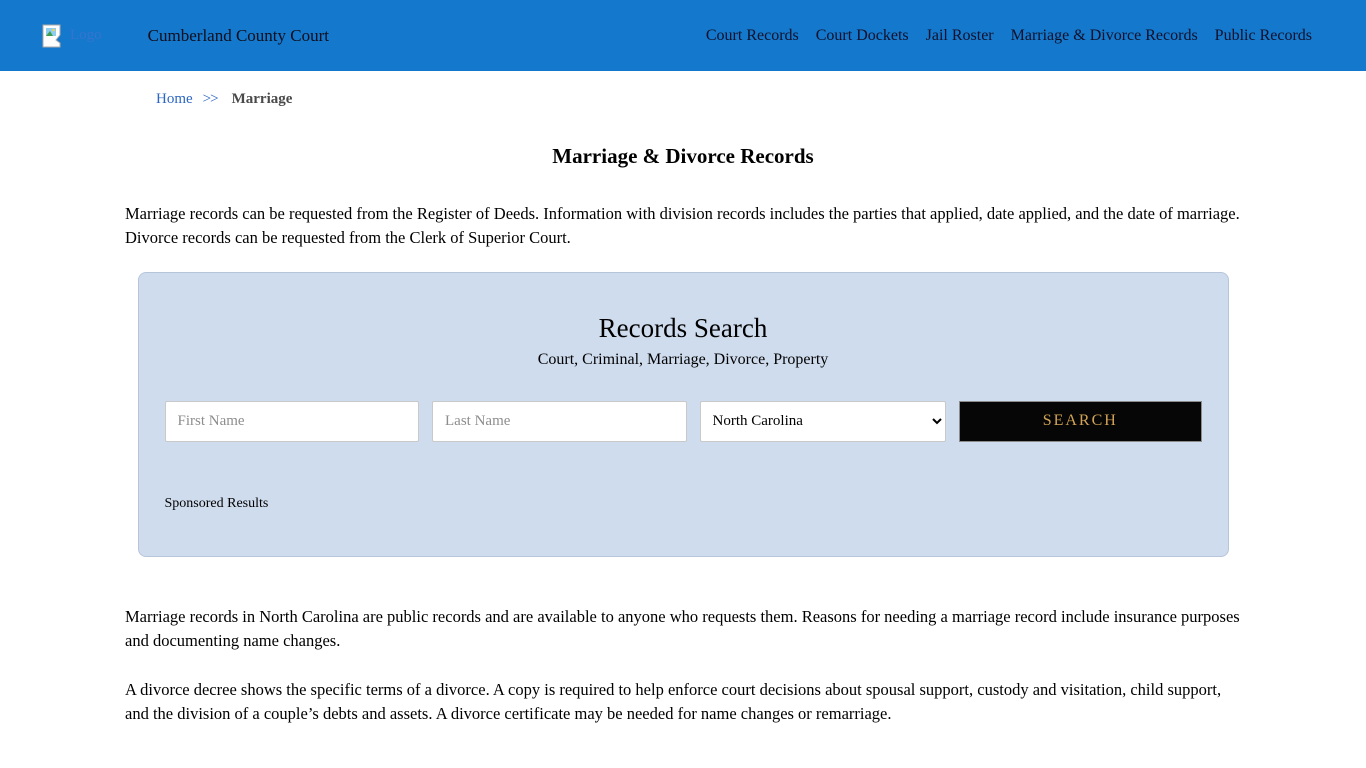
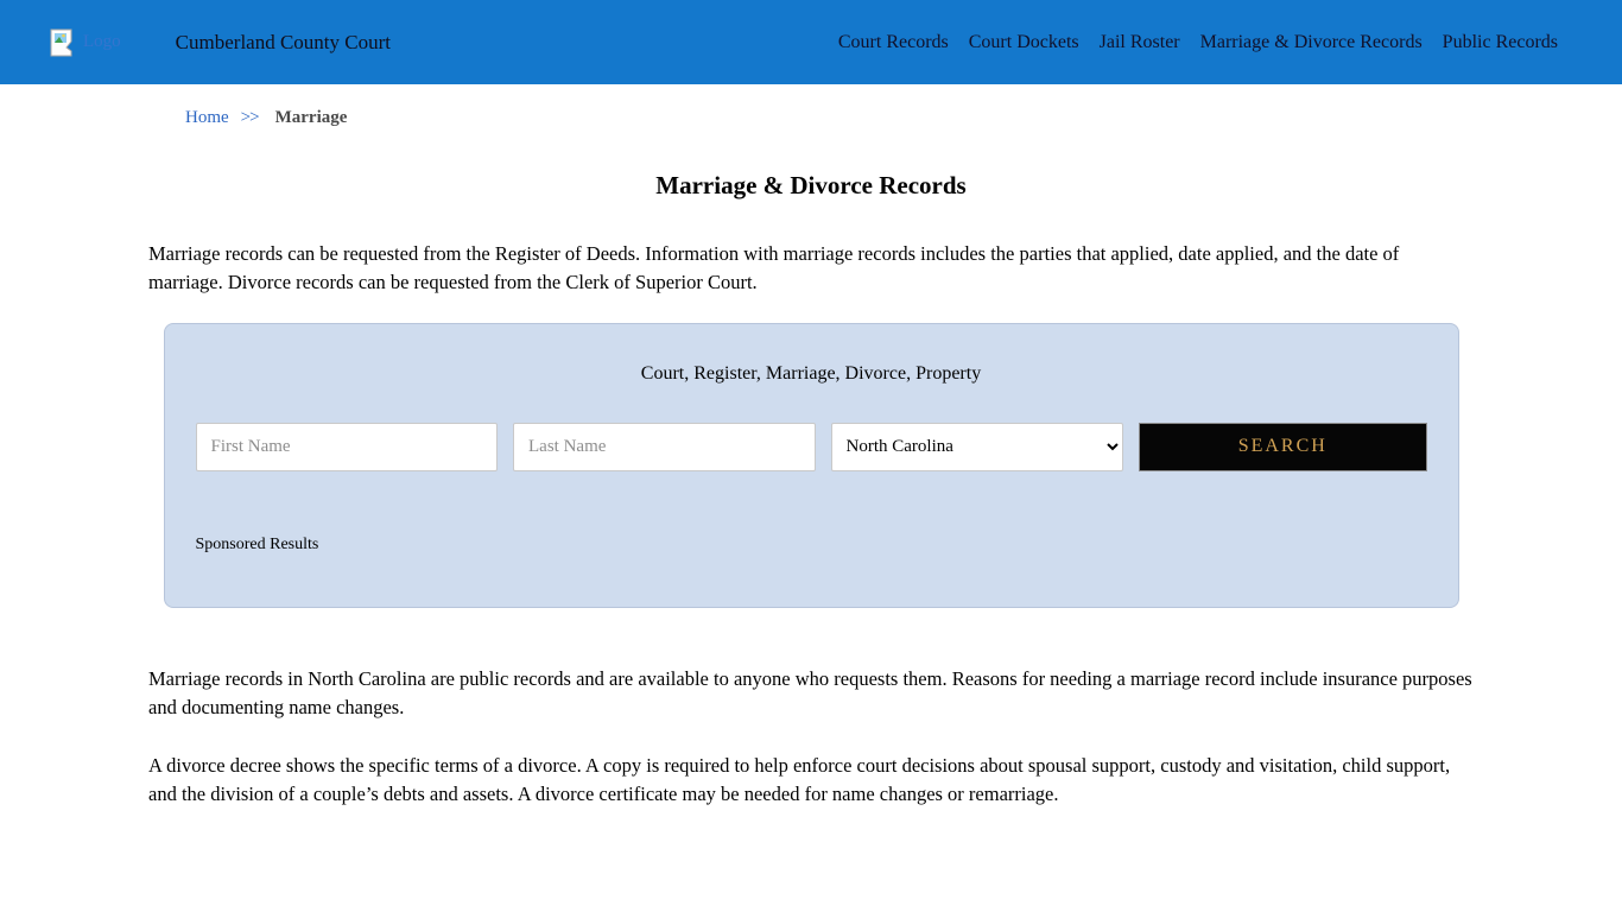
  Logo
  Cumberland County Court
  Court Records
  Court Dockets
  Jail Roster
  Marriage & Divorce Records
  Public Records
  Home
  >>
  Marriage
  Marriage & Divorce Records
- Marriage records can be requested from the Register of Deeds. Information with division records includes the parties that applied, date applied, and the date of marriage. Divorce records can be requested from the Clerk of Superior Court.
+ Marriage records can be requested from the Register of Deeds. Information with marriage records includes the parties that applied, date applied, and the date of marriage. Divorce records can be requested from the Clerk of Superior Court.
- Records Search
- Court, Criminal, Marriage, Divorce, Property
+ Court, Register, Marriage, Divorce, Property
  First Name
  Last Name
  North Carolina
  SEARCH
  Sponsored Results
  Marriage records in North Carolina are public records and are available to anyone who requests them. Reasons for needing a marriage record include insurance purposes and documenting name changes.
  A divorce decree shows the specific terms of a divorce. A copy is required to help enforce court decisions about spousal support, custody and visitation, child support, and the division of a couple’s debts and assets. A divorce certificate may be needed for name changes or remarriage.
